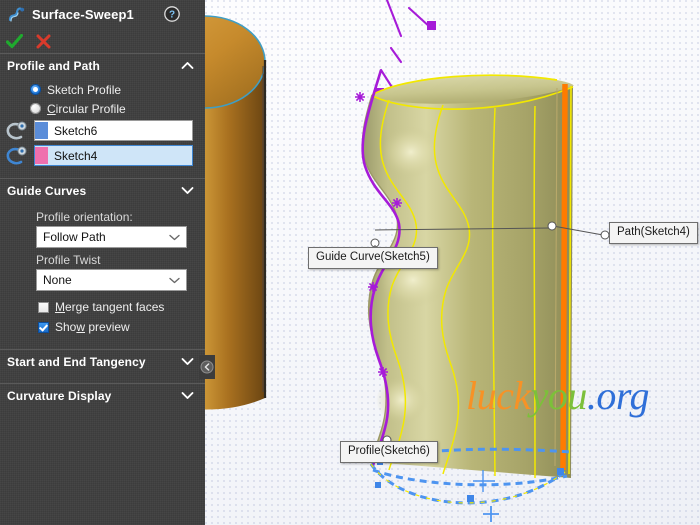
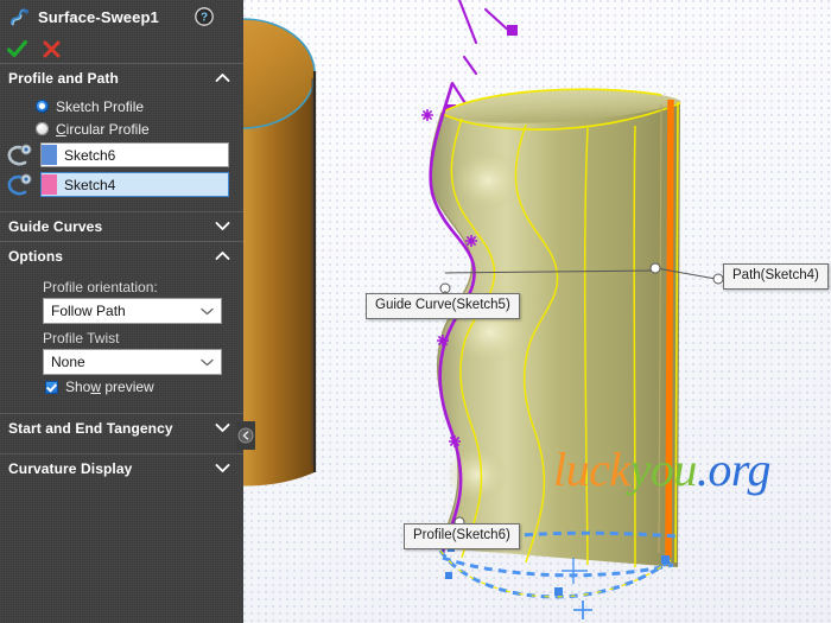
  luckyou.org
  Guide Curve(Sketch5)
  Path(Sketch4)
  Profile(Sketch6)
  Surface-Sweep1
  ?
  Profile and Path
  Sketch Profile
  Circular Profile
  Sketch6
  Sketch4
  Guide Curves
+ Options
  Profile orientation:
  Follow Path
  Profile Twist
  None
- Merge tangent faces
  Show preview
  Start and End Tangency
  Curvature Display
